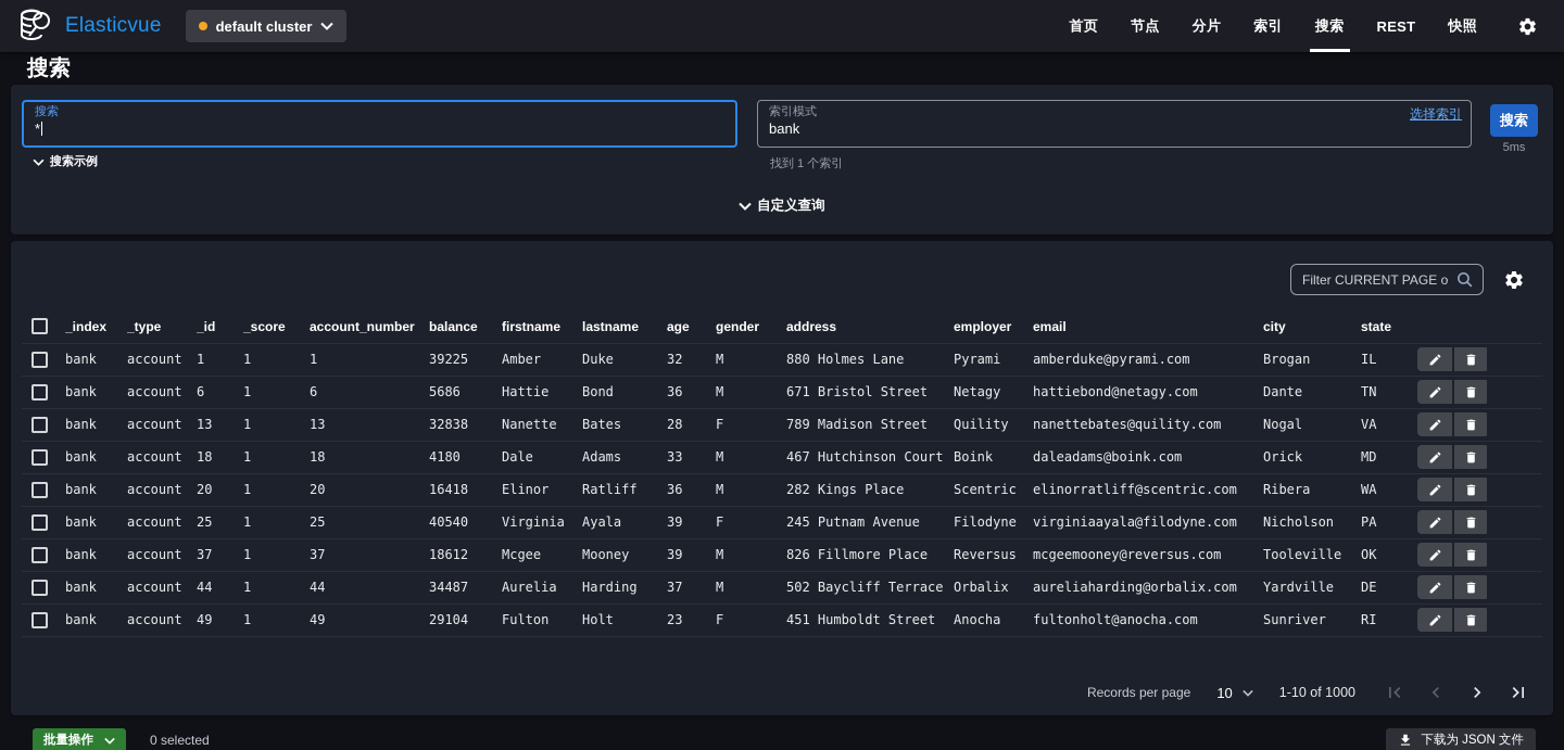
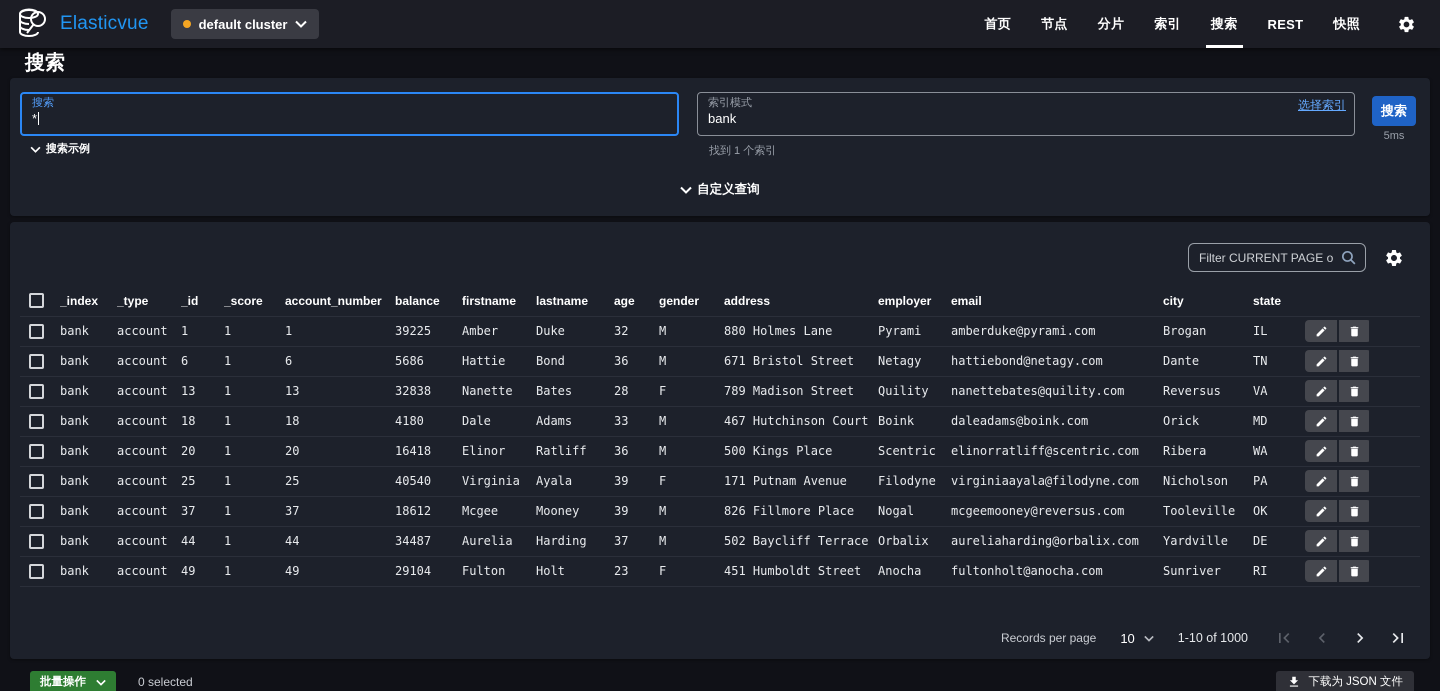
  Elasticvue
  default cluster
  首页
  节点
  分片
  索引
  搜索
  REST
  快照
  搜索
  搜索
  *
  搜索示例
  索引模式
  bank
  选择索引
  找到 1 个索引
  搜索
  5ms
  自定义查询
  Filter CURRENT PAGE o
  	_index	_type	_id	_score	account_number	balance	firstname	lastname	age	gender	address	employer	email	city	state
  	bank	account	1	1	1	39225	Amber	Duke	32	M	880 Holmes Lane	Pyrami	amberduke@pyrami.com	Brogan	IL
  	bank	account	6	1	6	5686	Hattie	Bond	36	M	671 Bristol Street	Netagy	hattiebond@netagy.com	Dante	TN
- 	bank	account	13	1	13	32838	Nanette	Bates	28	F	789 Madison Street	Quility	nanettebates@quility.com	Nogal	VA
+ 	bank	account	13	1	13	32838	Nanette	Bates	28	F	789 Madison Street	Quility	nanettebates@quility.com	Reversus	VA
  	bank	account	18	1	18	4180	Dale	Adams	33	M	467 Hutchinson Court	Boink	daleadams@boink.com	Orick	MD
- 	bank	account	20	1	20	16418	Elinor	Ratliff	36	M	282 Kings Place	Scentric	elinorratliff@scentric.com	Ribera	WA
+ 	bank	account	20	1	20	16418	Elinor	Ratliff	36	M	500 Kings Place	Scentric	elinorratliff@scentric.com	Ribera	WA
- 	bank	account	25	1	25	40540	Virginia	Ayala	39	F	245 Putnam Avenue	Filodyne	virginiaayala@filodyne.com	Nicholson	PA
+ 	bank	account	25	1	25	40540	Virginia	Ayala	39	F	171 Putnam Avenue	Filodyne	virginiaayala@filodyne.com	Nicholson	PA
- 	bank	account	37	1	37	18612	Mcgee	Mooney	39	M	826 Fillmore Place	Reversus	mcgeemooney@reversus.com	Tooleville	OK
+ 	bank	account	37	1	37	18612	Mcgee	Mooney	39	M	826 Fillmore Place	Nogal	mcgeemooney@reversus.com	Tooleville	OK
  	bank	account	44	1	44	34487	Aurelia	Harding	37	M	502 Baycliff Terrace	Orbalix	aureliaharding@orbalix.com	Yardville	DE
  	bank	account	49	1	49	29104	Fulton	Holt	23	F	451 Humboldt Street	Anocha	fultonholt@anocha.com	Sunriver	RI
  Records per page
  10
  1-10 of 1000
  批量操作
  0 selected
  下载为 JSON 文件
